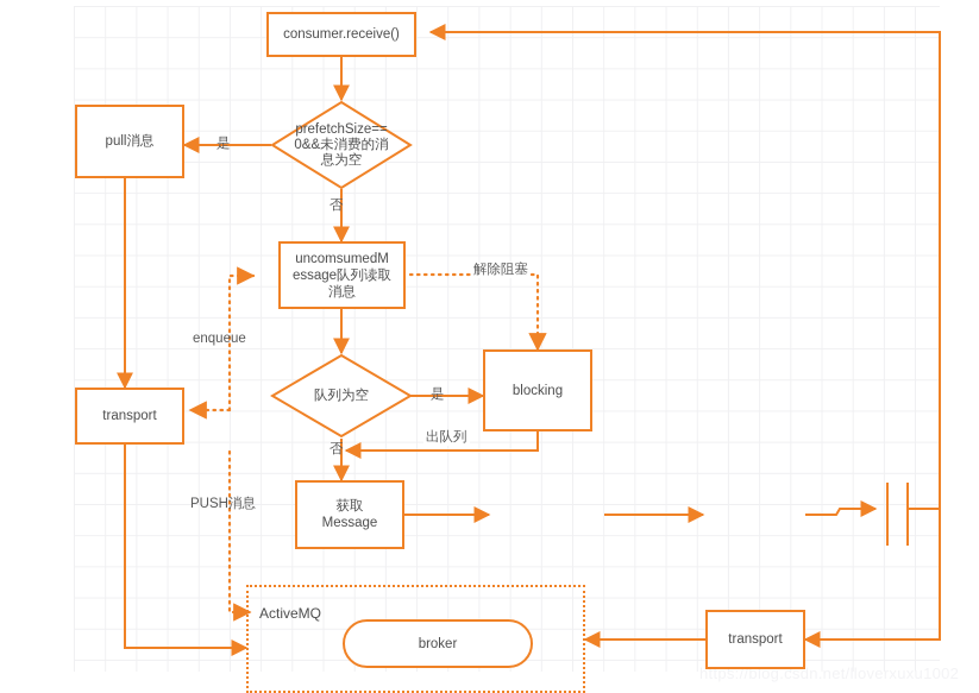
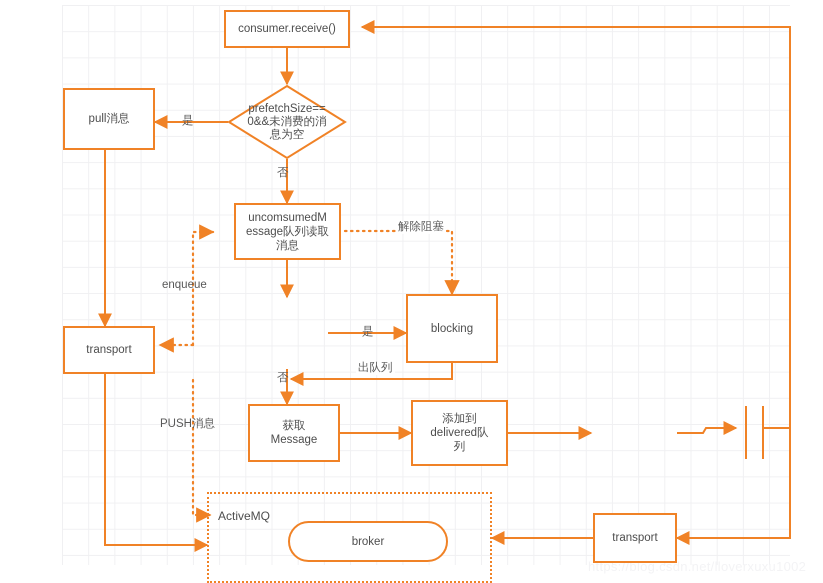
  https://blog.csdn.net/lloverxuxu1002
  consumer.receive()
  pull消息
  prefetchSize==
  0&&未消费的消
  息为空
  uncomsumedM
  essage队列读取
  消息
- 队列为空
  blocking
  transport
  获取
  Message
+ 添加到
+ delivered队
+ 列
  transport
  ActiveMQ
  broker
  是
  否
  是
  否
  出队列
  解除阻塞
  enqueue
  PUSH消息
